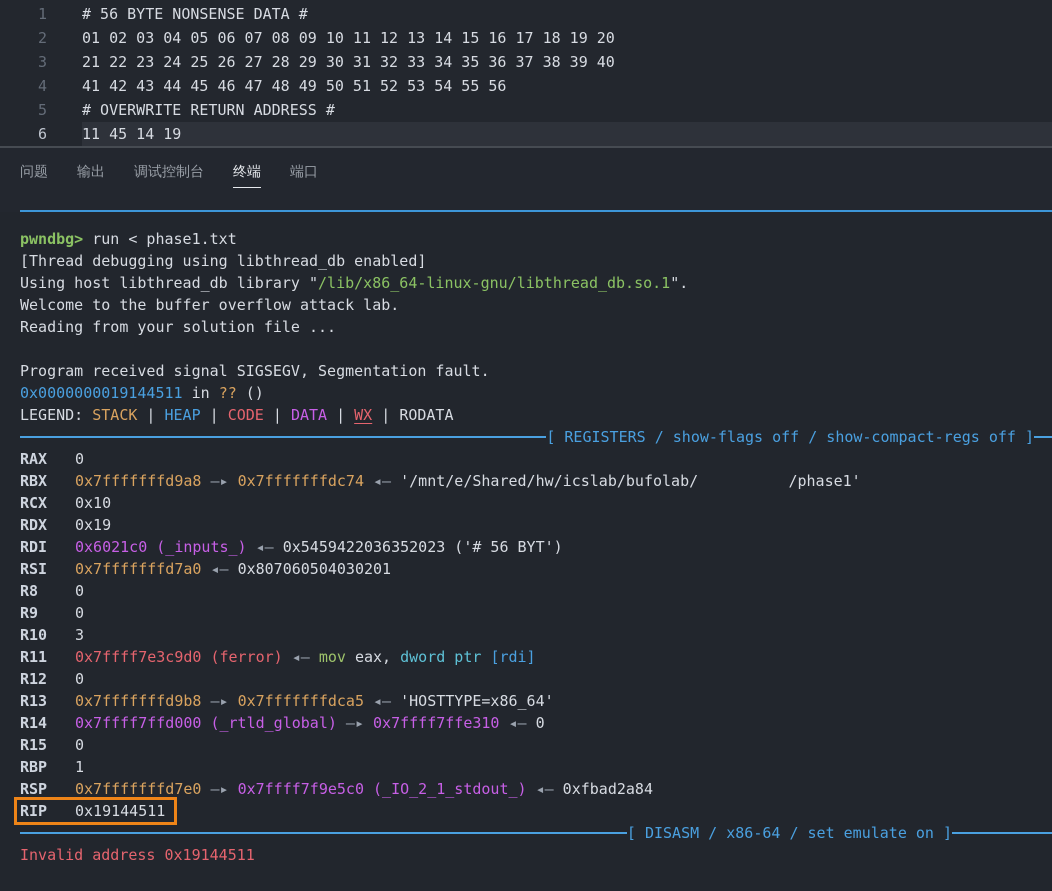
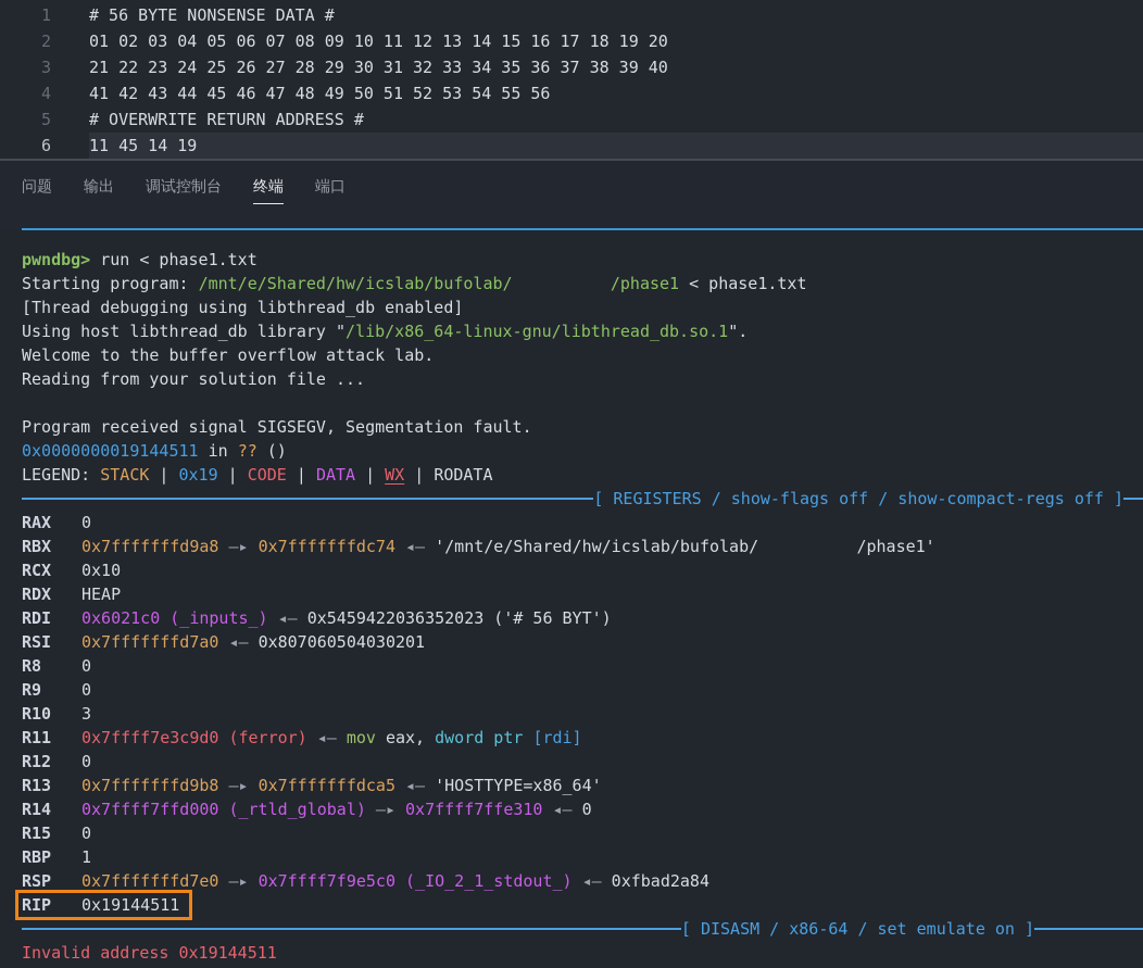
  1
  # 56 BYTE NONSENSE DATA #
  2
  01 02 03 04 05 06 07 08 09 10 11 12 13 14 15 16 17 18 19 20
  3
  21 22 23 24 25 26 27 28 29 30 31 32 33 34 35 36 37 38 39 40
  4
  41 42 43 44 45 46 47 48 49 50 51 52 53 54 55 56
  5
  # OVERWRITE RETURN ADDRESS #
  6
  11 45 14 19
  问题
  输出
  调试控制台
  终端
  端口
  pwndbg> run < phase1.txt
+ Starting program: /mnt/e/Shared/hw/icslab/bufolab/ /phase1 < phase1.txt
  [Thread debugging using libthread_db enabled]
  Using host libthread_db library "/lib/x86_64-linux-gnu/libthread_db.so.1".
  Welcome to the buffer overflow attack lab.
  Reading from your solution file ...
  Program received signal SIGSEGV, Segmentation fault.
  0x0000000019144511 in ?? ()
- LEGEND: STACK | HEAP | CODE | DATA | WX | RODATA
+ LEGEND: STACK | 0x19 | CODE | DATA | WX | RODATA
  [ REGISTERS / show-flags off / show-compact-regs off ]
  RAX 0
  RBX 0x7fffffffd9a8 —▸ 0x7fffffffdc74 ◂— '/mnt/e/Shared/hw/icslab/bufolab/ /phase1'
  RCX 0x10
- RDX 0x19
+ RDX HEAP
  RDI 0x6021c0 (_inputs_) ◂— 0x5459422036352023 ('# 56 BYT')
  RSI 0x7fffffffd7a0 ◂— 0x807060504030201
  R8 0
  R9 0
  R10 3
  R11 0x7ffff7e3c9d0 (ferror) ◂— mov eax, dword ptr [rdi]
  R12 0
  R13 0x7fffffffd9b8 —▸ 0x7fffffffdca5 ◂— 'HOSTTYPE=x86_64'
  R14 0x7ffff7ffd000 (_rtld_global) —▸ 0x7ffff7ffe310 ◂— 0
  R15 0
  RBP 1
  RSP 0x7fffffffd7e0 —▸ 0x7ffff7f9e5c0 (_IO_2_1_stdout_) ◂— 0xfbad2a84
  RIP 0x19144511
  [ DISASM / x86-64 / set emulate on ]
  Invalid address 0x19144511
